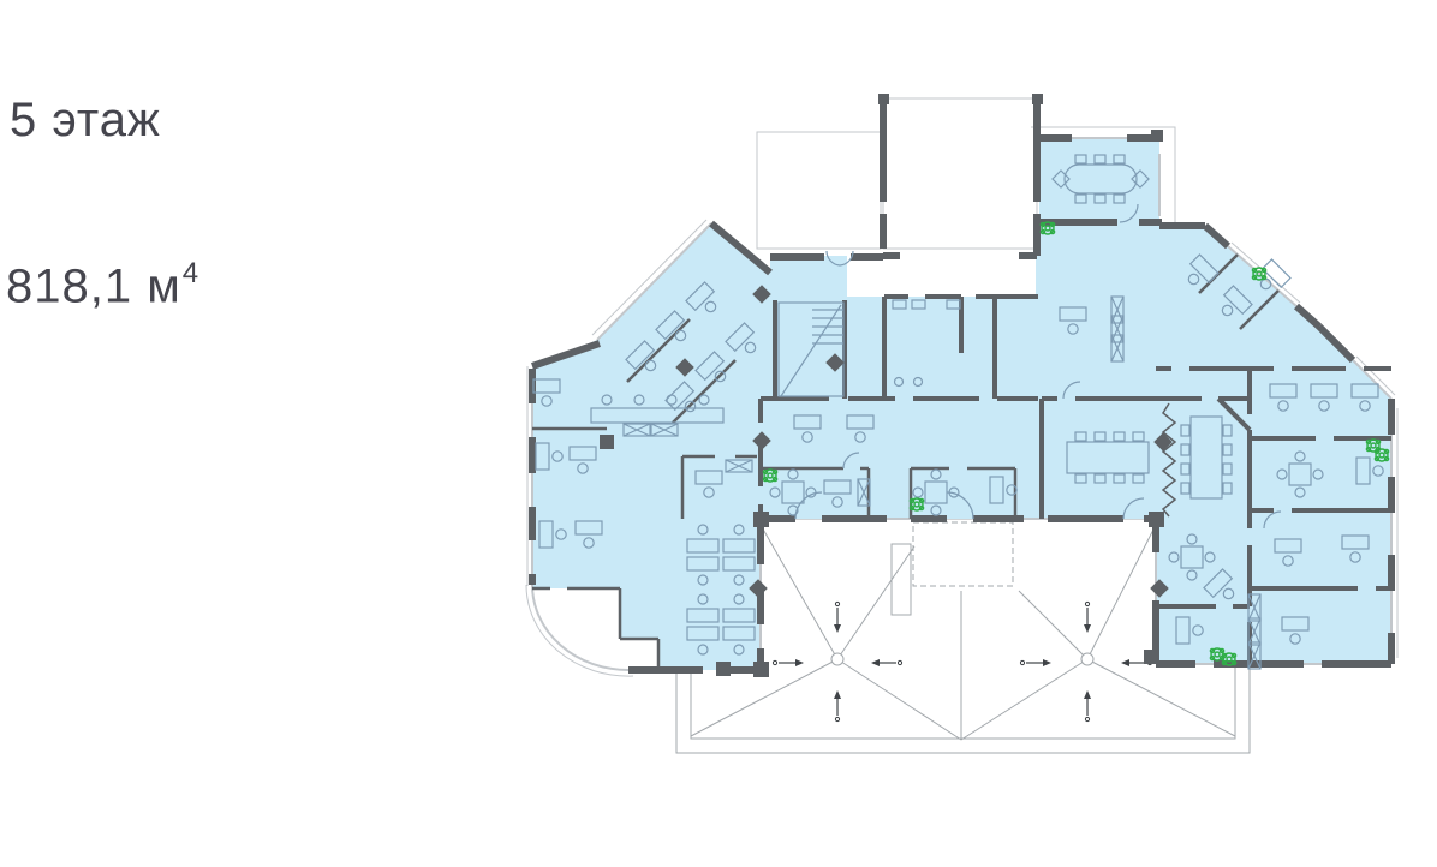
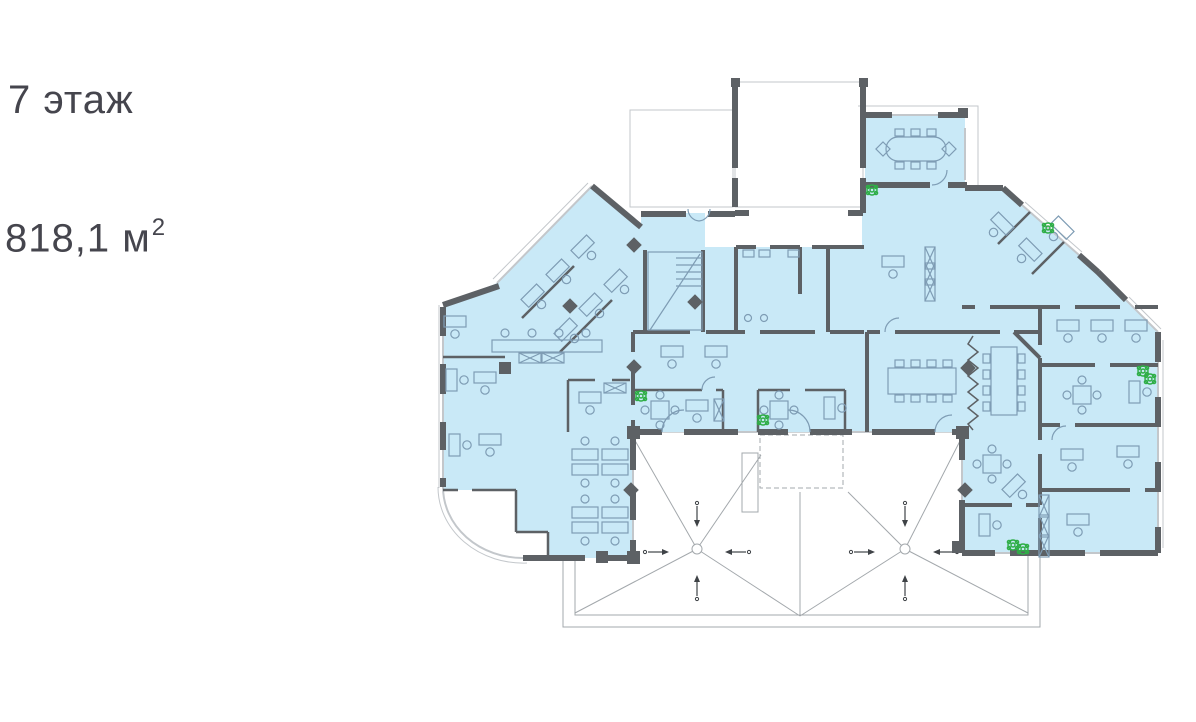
- 5 этаж
+ 7 этаж
- 818,1 м4
+ 818,1 м2
